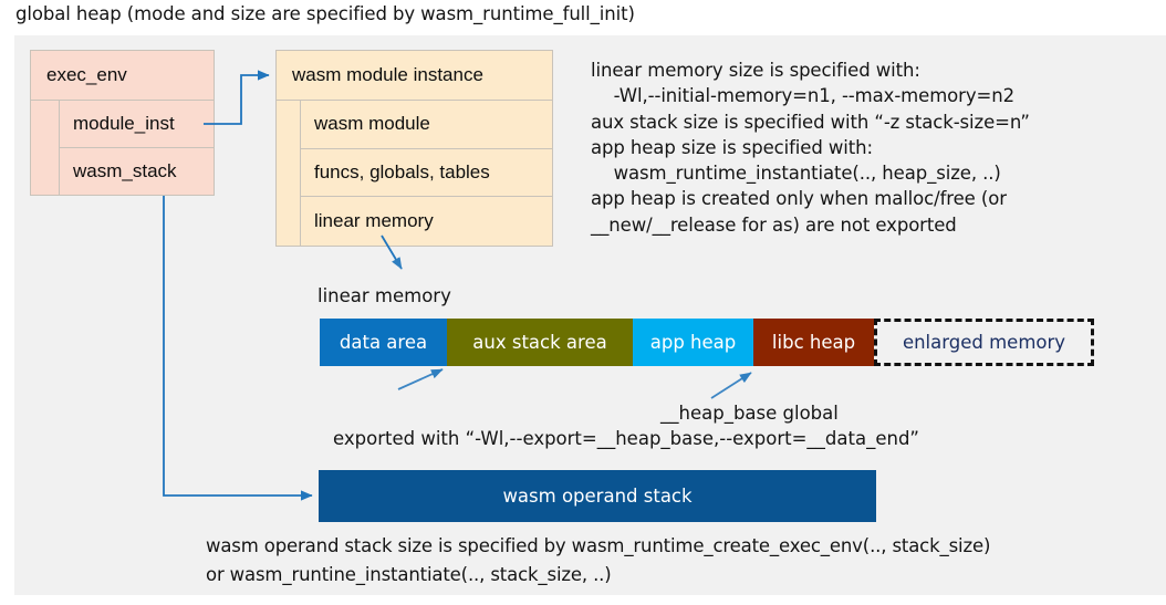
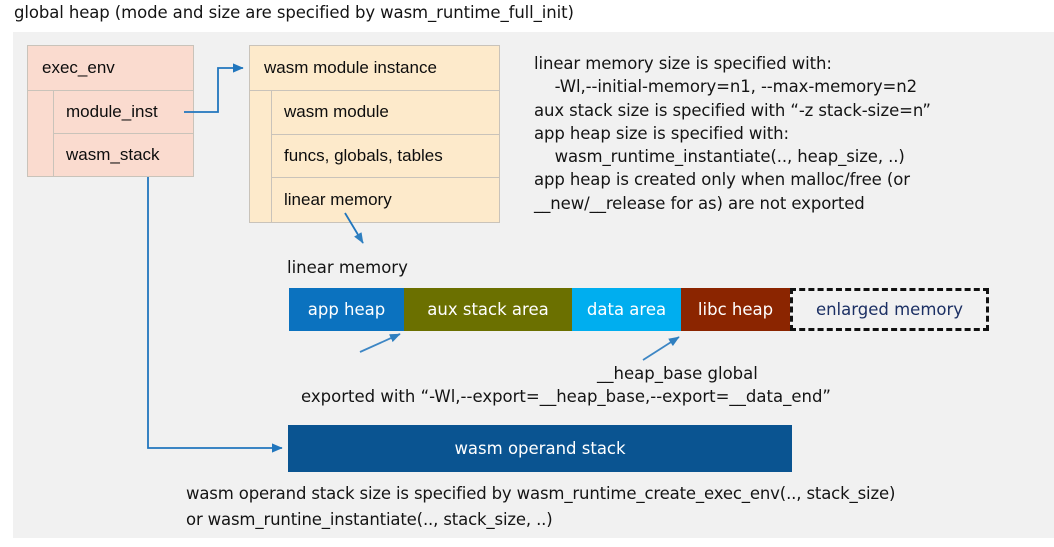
  global heap (mode and size are specified by wasm_runtime_full_init)
  exec_env
  module_inst
  wasm_stack
  wasm module instance
  wasm module
  funcs, globals, tables
  linear memory
  linear memory size is specified with:
  -Wl,--initial-memory=n1, --max-memory=n2
  aux stack size is specified with “-z stack-size=n”
  app heap size is specified with:
  wasm_runtime_instantiate(.., heap_size, ..)
  app heap is created only when malloc/free (or
  __new/__release for as) are not exported
  linear memory
- data area
+ app heap
  aux stack area
- app heap
+ data area
  libc heap
  enlarged memory
  __heap_base global
  exported with “-Wl,--export=__heap_base,--export=__data_end”
  wasm operand stack
  wasm operand stack size is specified by wasm_runtime_create_exec_env(.., stack_size)
  or wasm_runtine_instantiate(.., stack_size, ..)
